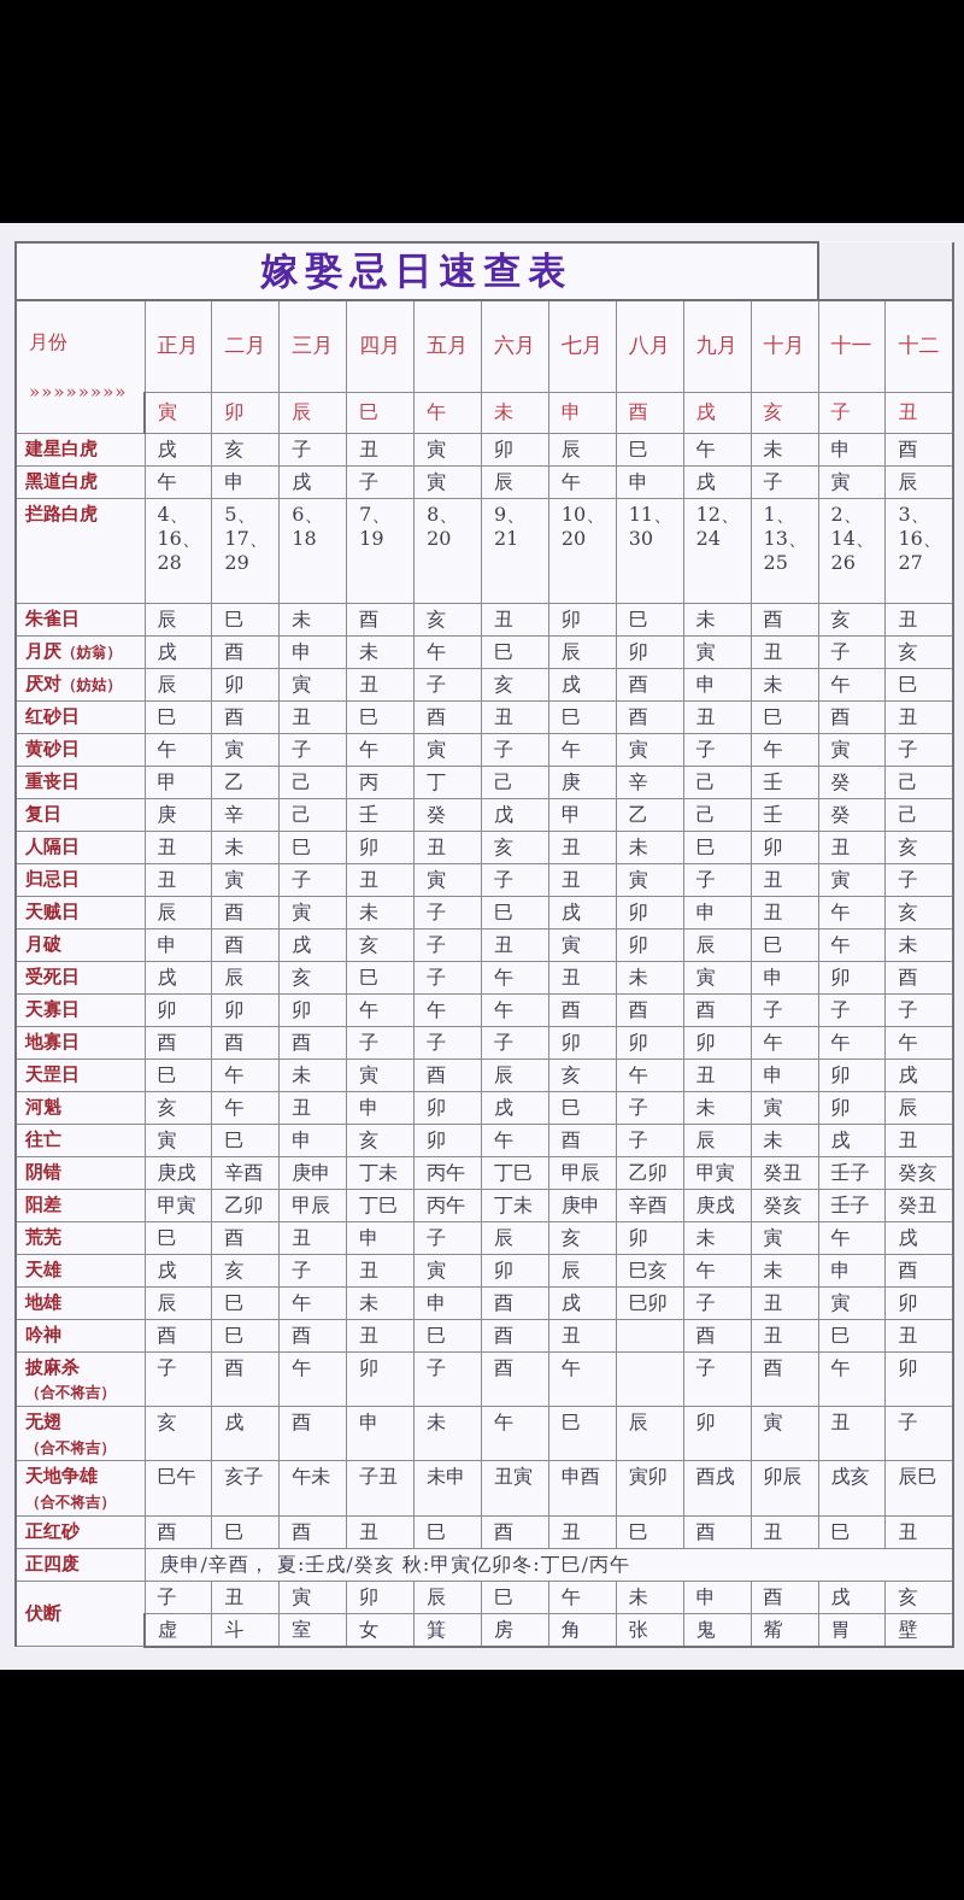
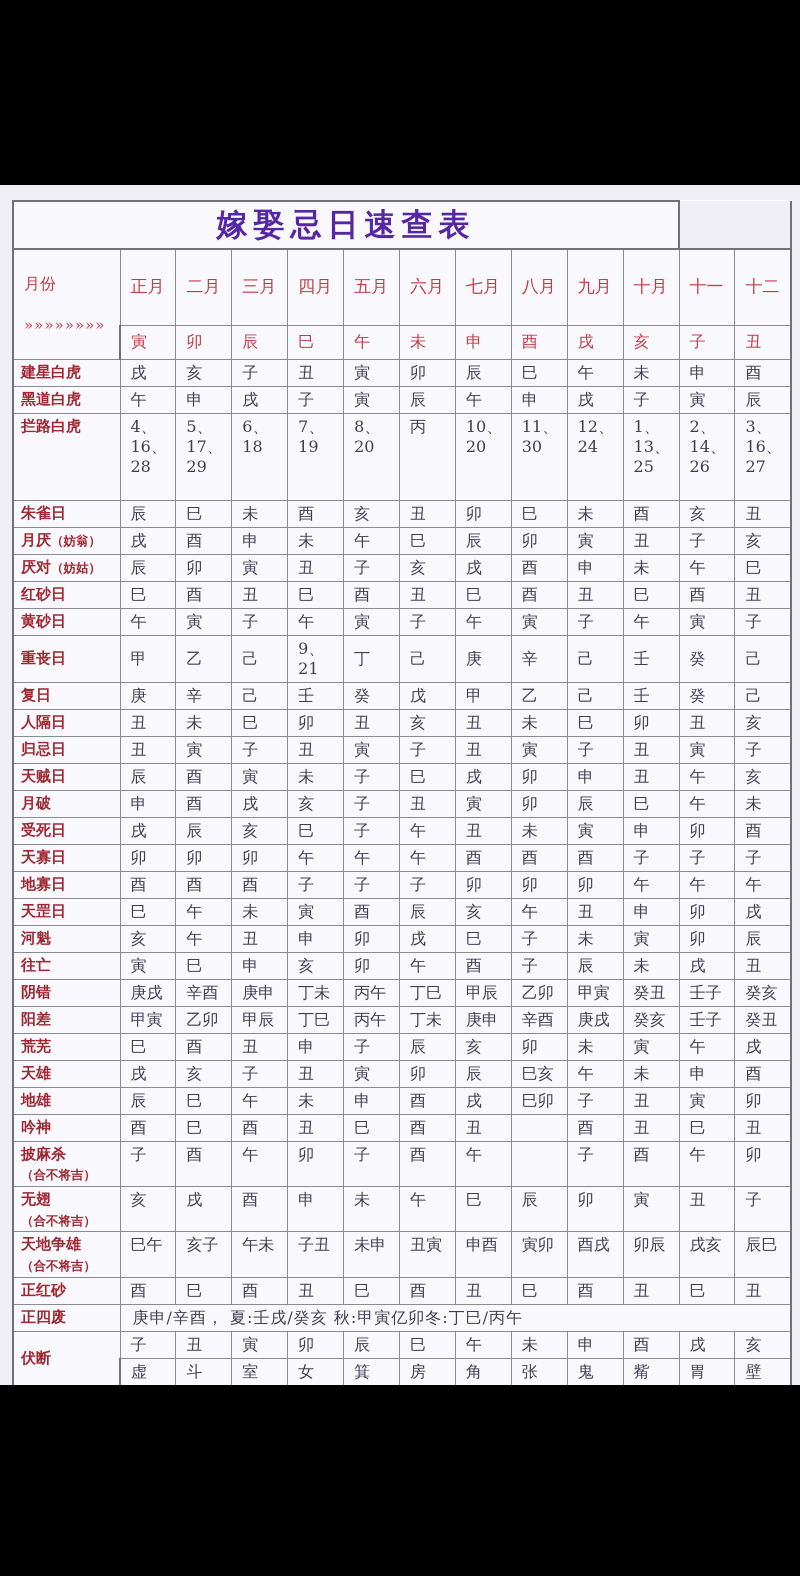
  嫁娶忌日速查表
  月份 »»»»»»»»	正月	二月	三月	四月	五月	六月	七月	八月	九月	十月	十一	十二
  寅	卯	辰	巳	午	未	申	酉	戌	亥	子	丑
  建星白虎	戌	亥	子	丑	寅	卯	辰	巳	午	未	申	酉
  黑道白虎	午	申	戌	子	寅	辰	午	申	戌	子	寅	辰
- 拦路白虎	4、 16、 28	5、 17、 29	6、18	7、19	8、20	9、21	10、 20	11、 30	12、 24	1、 13、 25	2、 14、 26	3、 16、 27
+ 拦路白虎	4、 16、 28	5、 17、 29	6、18	7、19	8、20	丙	10、 20	11、 30	12、 24	1、 13、 25	2、 14、 26	3、 16、 27
  朱雀日	辰	巳	未	酉	亥	丑	卯	巳	未	酉	亥	丑
  月厌（妨翁）	戌	酉	申	未	午	巳	辰	卯	寅	丑	子	亥
  厌对（妨姑）	辰	卯	寅	丑	子	亥	戌	酉	申	未	午	巳
  红砂日	巳	酉	丑	巳	酉	丑	巳	酉	丑	巳	酉	丑
  黄砂日	午	寅	子	午	寅	子	午	寅	子	午	寅	子
- 重丧日	甲	乙	己	丙	丁	己	庚	辛	己	壬	癸	己
+ 重丧日	甲	乙	己	9、21	丁	己	庚	辛	己	壬	癸	己
  复日	庚	辛	己	壬	癸	戊	甲	乙	己	壬	癸	己
  人隔日	丑	未	巳	卯	丑	亥	丑	未	巳	卯	丑	亥
  归忌日	丑	寅	子	丑	寅	子	丑	寅	子	丑	寅	子
  天贼日	辰	酉	寅	未	子	巳	戌	卯	申	丑	午	亥
  月破	申	酉	戌	亥	子	丑	寅	卯	辰	巳	午	未
  受死日	戌	辰	亥	巳	子	午	丑	未	寅	申	卯	酉
  天寡日	卯	卯	卯	午	午	午	酉	酉	酉	子	子	子
  地寡日	酉	酉	酉	子	子	子	卯	卯	卯	午	午	午
  天罡日	巳	午	未	寅	酉	辰	亥	午	丑	申	卯	戌
  河魁	亥	午	丑	申	卯	戌	巳	子	未	寅	卯	辰
  往亡	寅	巳	申	亥	卯	午	酉	子	辰	未	戌	丑
  阴错	庚戌	辛酉	庚申	丁未	丙午	丁巳	甲辰	乙卯	甲寅	癸丑	壬子	癸亥
  阳差	甲寅	乙卯	甲辰	丁巳	丙午	丁未	庚申	辛酉	庚戌	癸亥	壬子	癸丑
  荒芜	巳	酉	丑	申	子	辰	亥	卯	未	寅	午	戌
  天雄	戌	亥	子	丑	寅	卯	辰	巳亥	午	未	申	酉
  地雄	辰	巳	午	未	申	酉	戌	巳卯	子	丑	寅	卯
  吟神	酉	巳	酉	丑	巳	酉	丑		酉	丑	巳	丑
  披麻杀（合不将吉）	子	酉	午	卯	子	酉	午		子	酉	午	卯
  无翅（合不将吉）	亥	戌	酉	申	未	午	巳	辰	卯	寅	丑	子
  天地争雄（合不将吉）	巳午	亥子	午未	子丑	未申	丑寅	申酉	寅卯	酉戌	卯辰	戌亥	辰巳
  正红砂	酉	巳	酉	丑	巳	酉	丑	巳	酉	丑	巳	丑
  正四废	庚申/辛酉， 夏:壬戌/癸亥 秋:甲寅亿卯冬:丁巳/丙午
  伏断	子	丑	寅	卯	辰	巳	午	未	申	酉	戌	亥
  虚	斗	室	女	箕	房	角	张	鬼	觜	胃	壁
